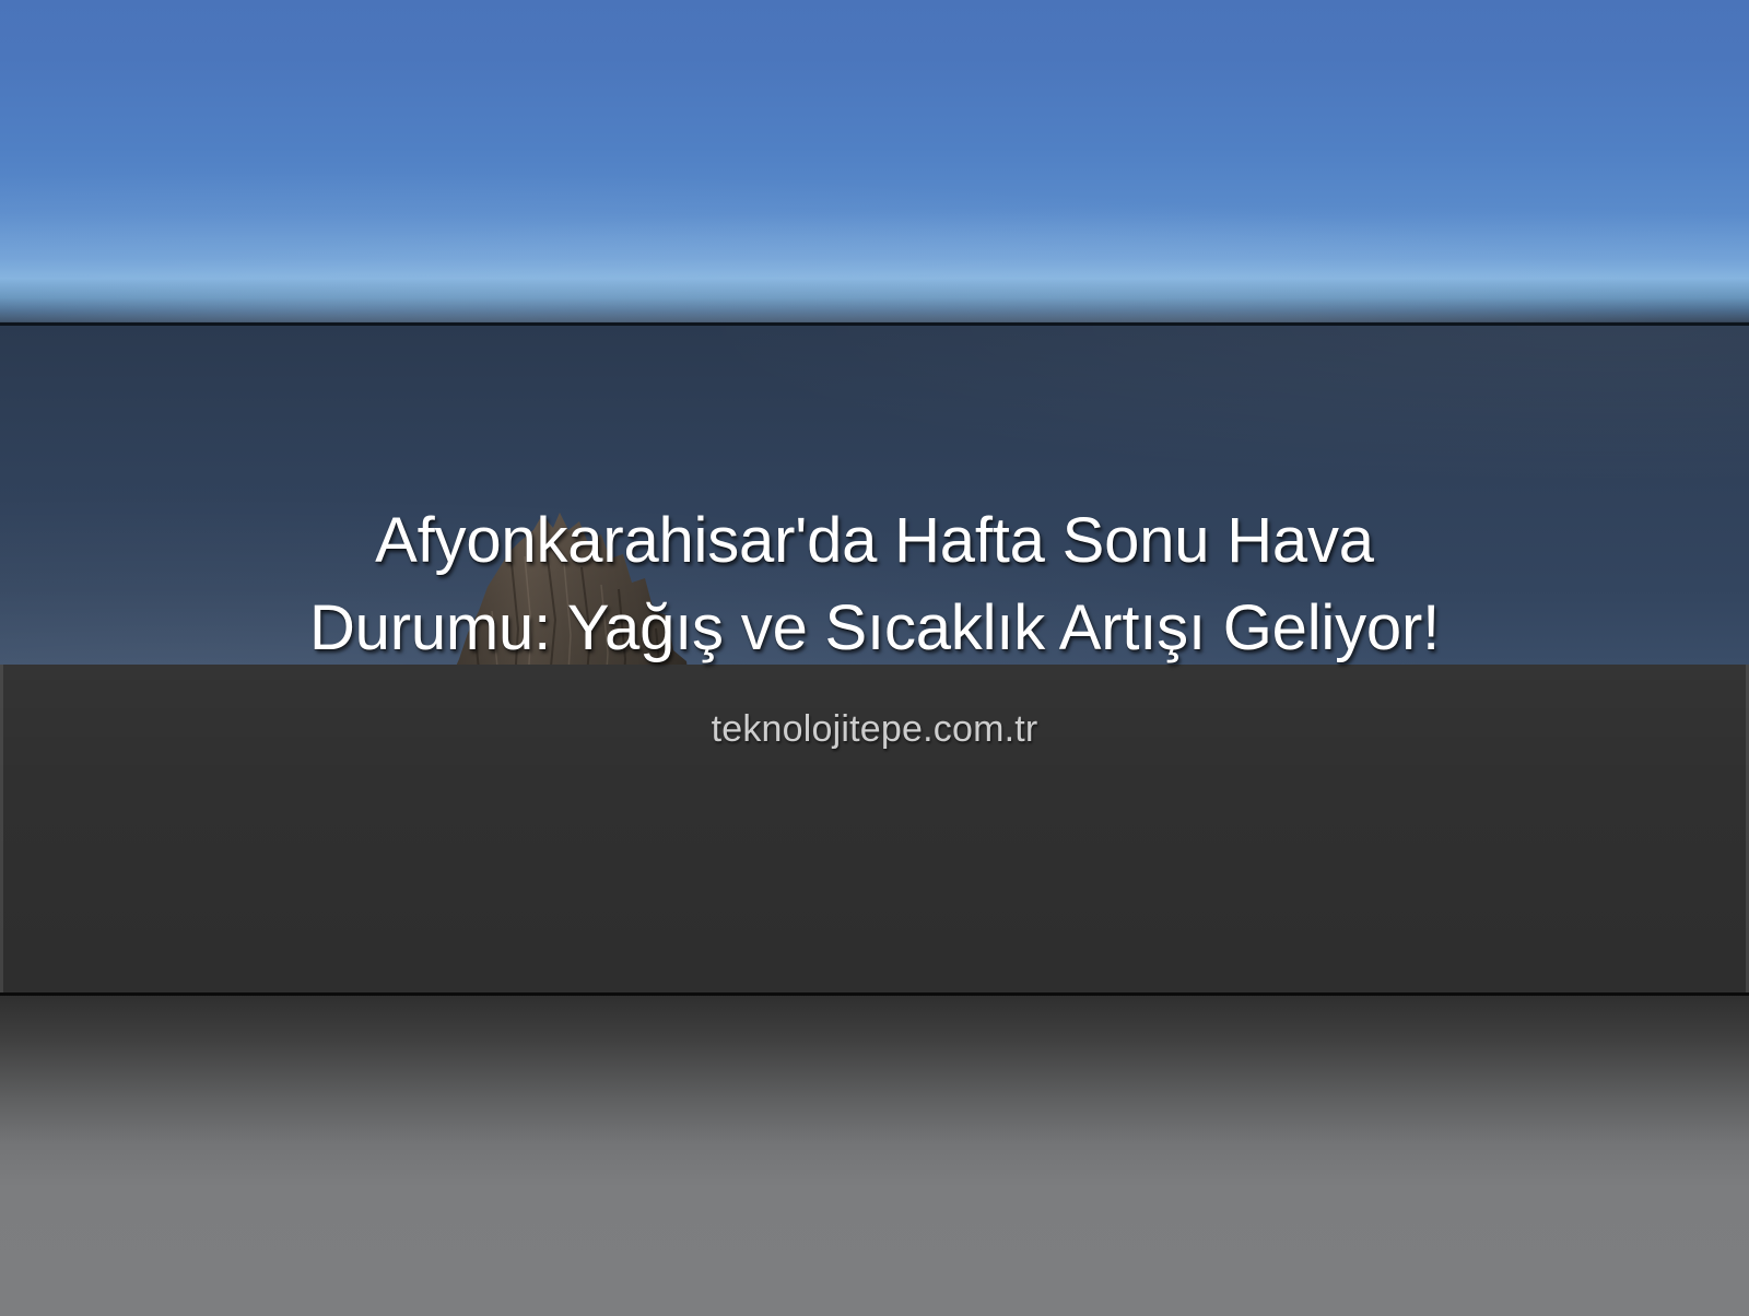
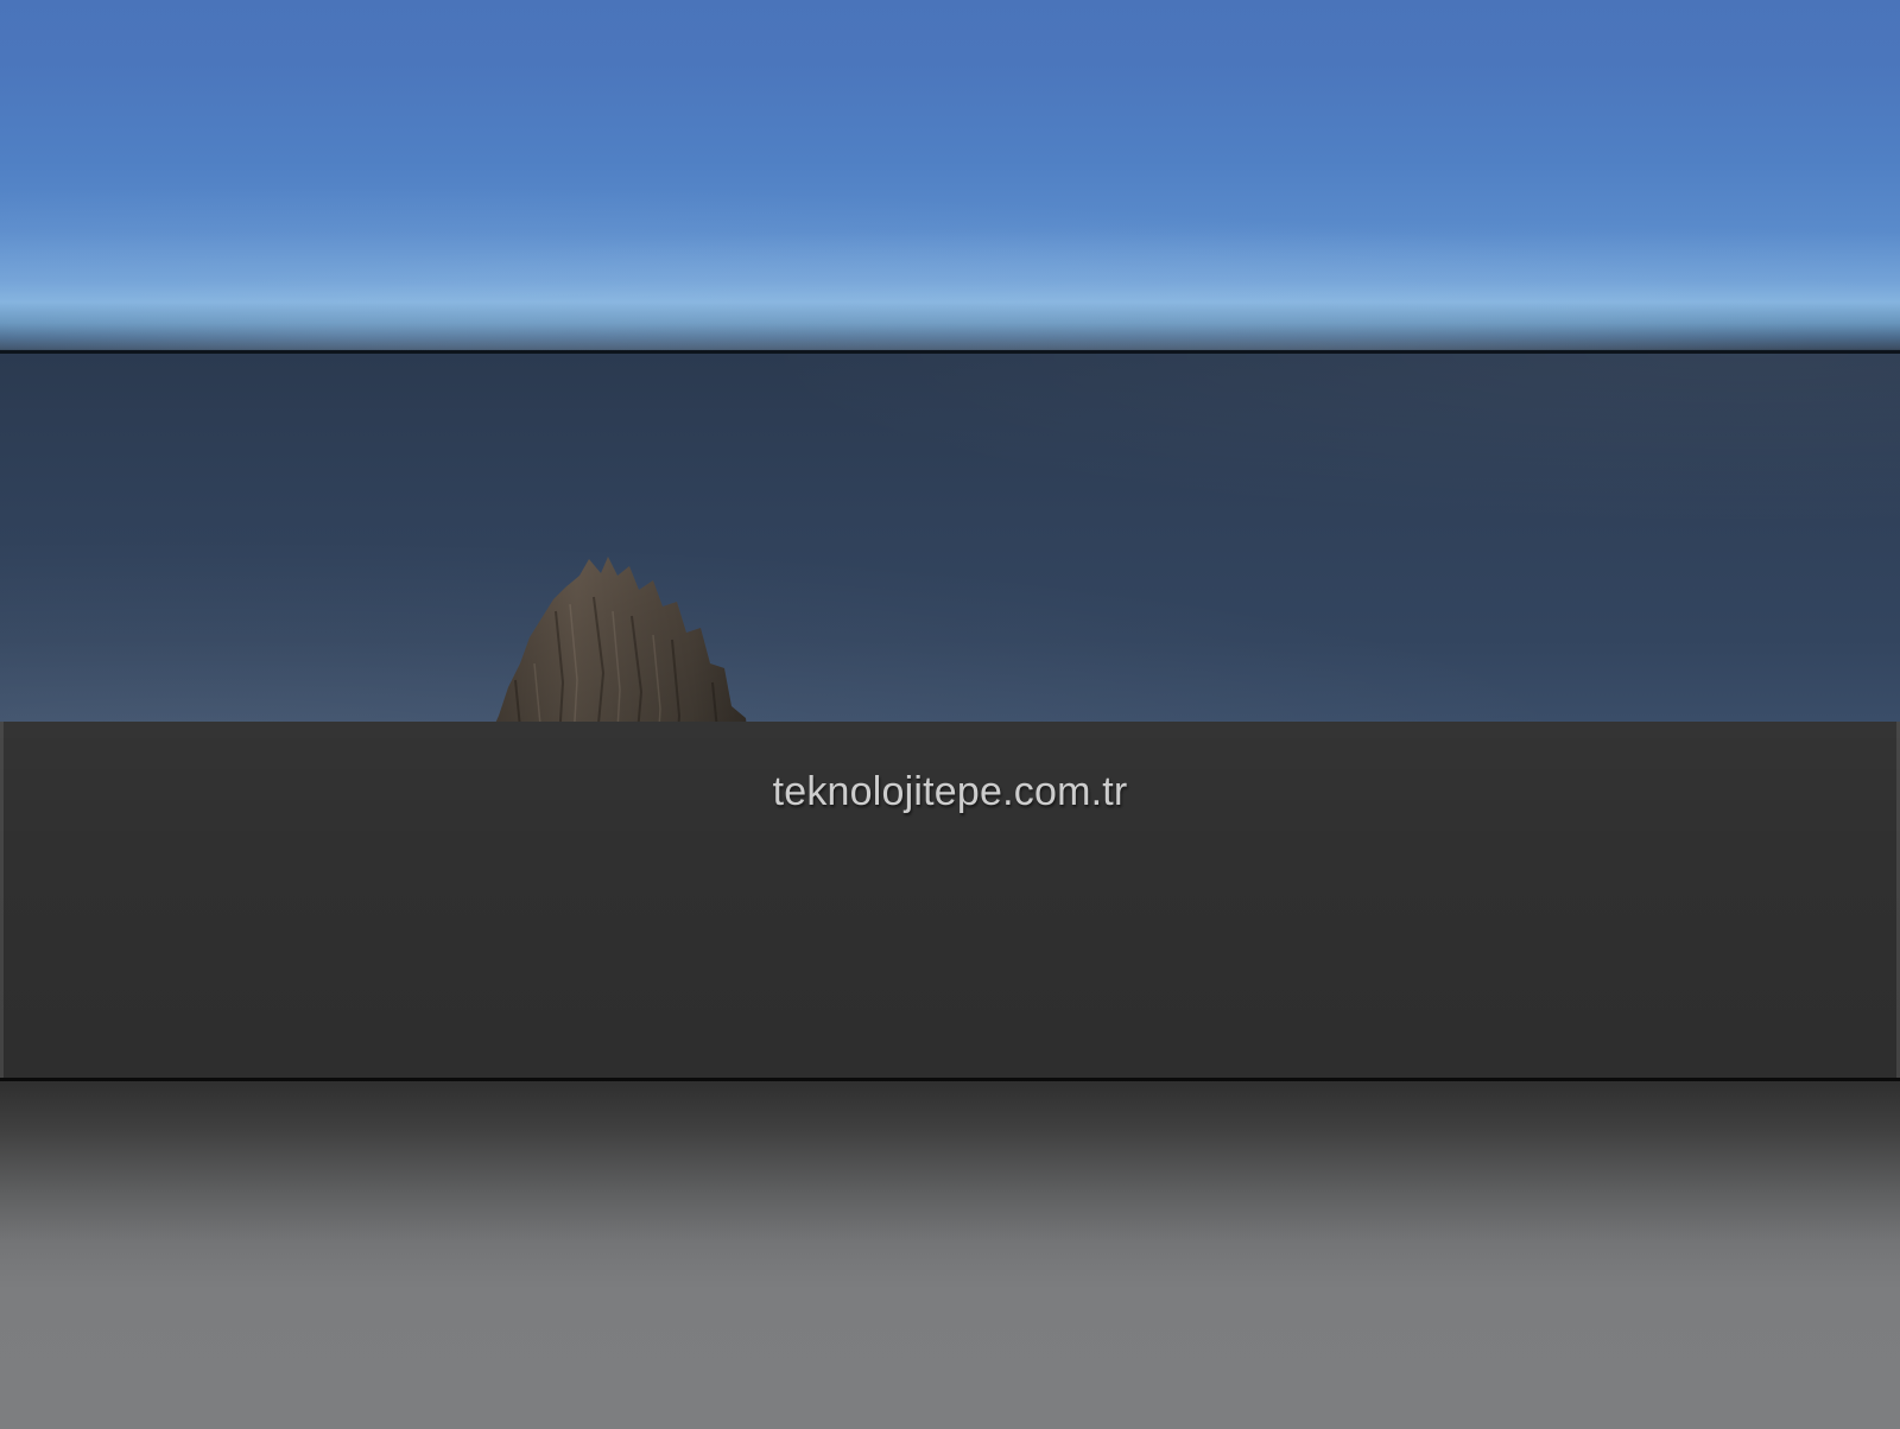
- Afyonkarahisar'da Hafta Sonu Hava
- Durumu: Yağış ve Sıcaklık Artışı Geliyor!
  teknolojitepe.com.tr
